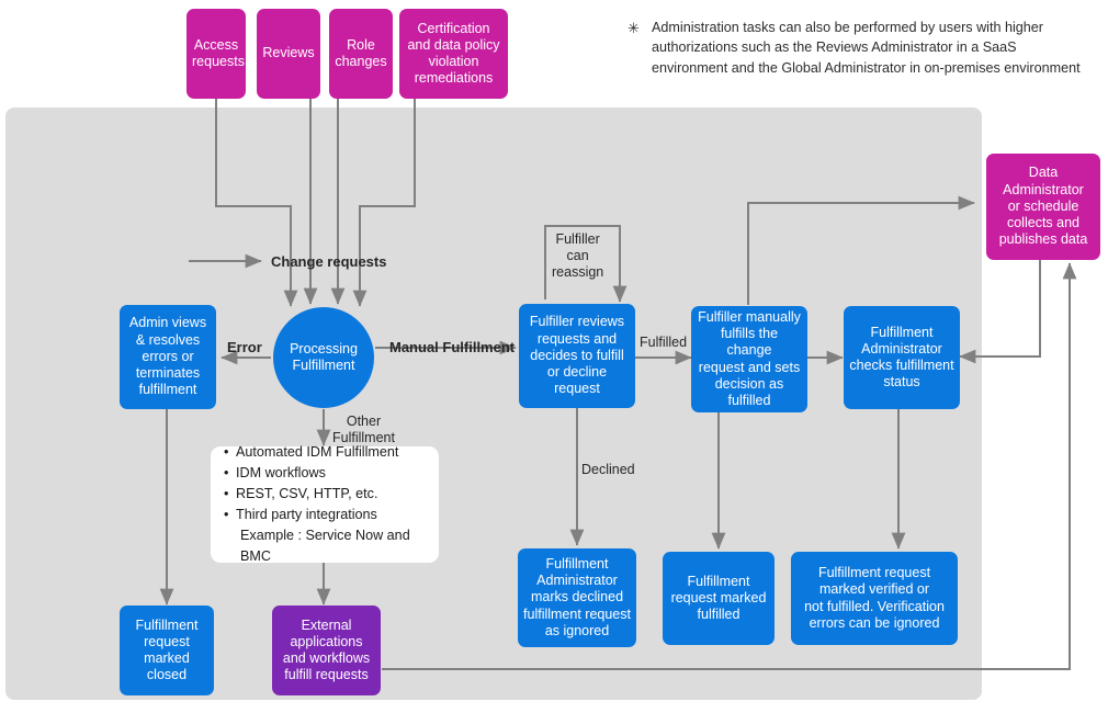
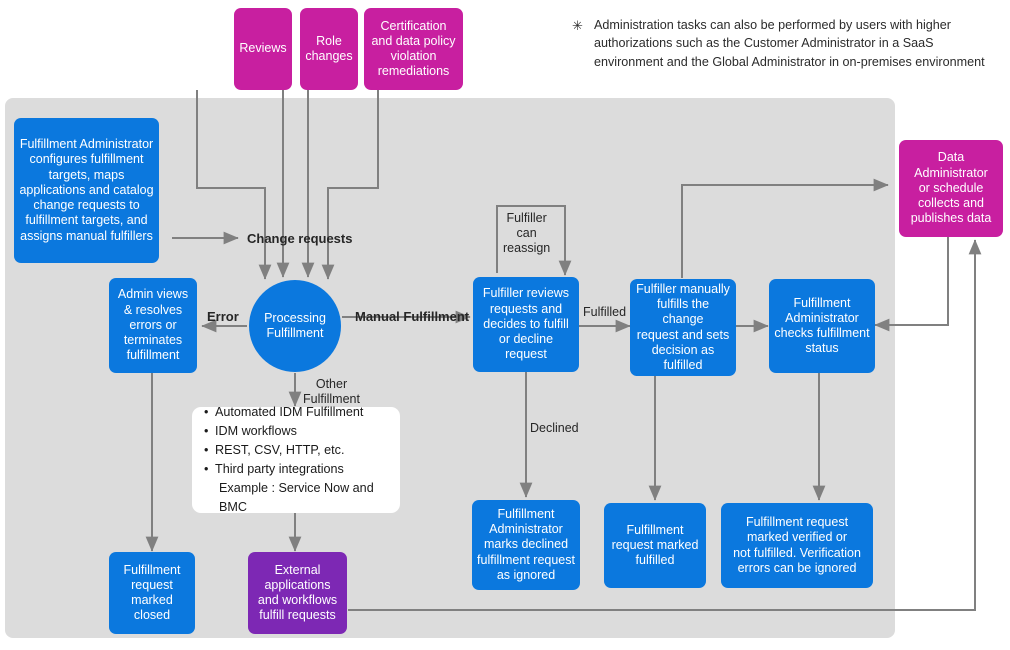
- Access
- requests
  Reviews
  Role
  changes
  Certification
  and data policy
  violation
  remediations
  ✳
- Administration tasks can also be performed by users with higher authorizations such as the Reviews Administrator in a SaaS environment and the Global Administrator in on-premises environment
+ Administration tasks can also be performed by users with higher authorizations such as the Customer Administrator in a SaaS environment and the Global Administrator in on-premises environment
+ Fulfillment Administrator configures fulfillment targets, maps applications and catalog change requests to fulfillment targets, and assigns manual fulfillers
  Admin views
  & resolves
  errors or
  terminates
  fulfillment
  Processing
  Fulfillment
  Fulfiller reviews
  requests and
  decides to fulfill
  or decline request
  Fulfiller manually
  fulfills the change
  request and sets
  decision as
  fulfilled
  Fulfillment
  Administrator
  checks fulfillment
  status
  Data
  Administrator
  or schedule
  collects and
  publishes data
  • Automated IDM Fulfillment
  • IDM workflows
  • REST, CSV, HTTP, etc.
  • Third party integrations
  Example : Service Now and BMC
  Fulfillment
  request
  marked
  closed
  External
  applications
  and workflows
  fulfill requests
  Fulfillment
  Administrator
  marks declined
  fulfillment request
  as ignored
  Fulfillment
  request marked
  fulfilled
  Fulfillment request
  marked verified or
  not fulfilled. Verification
  errors can be ignored
  Change requests
  Error
  Manual Fulfillment
  Other
  Fulfillment
  Fulfiller
  can
  reassign
  Fulfilled
  Declined
